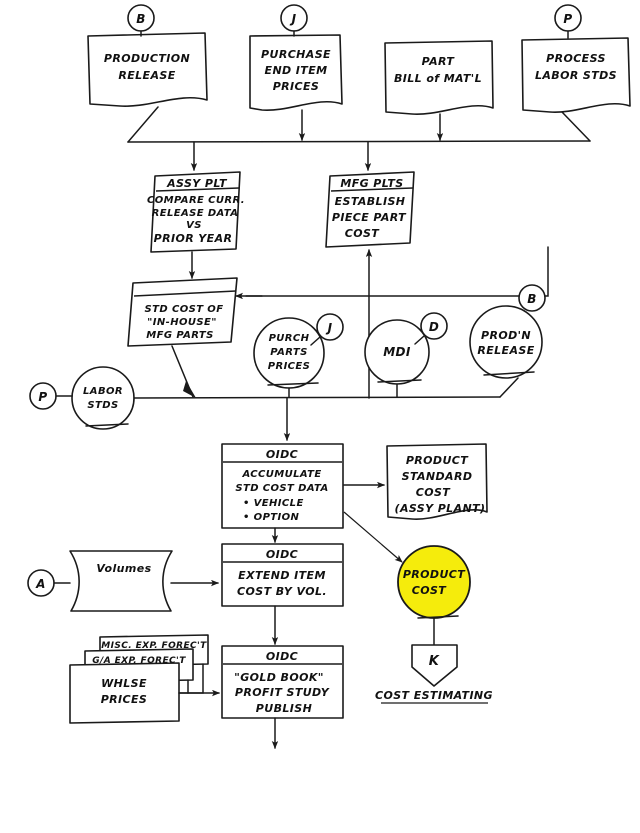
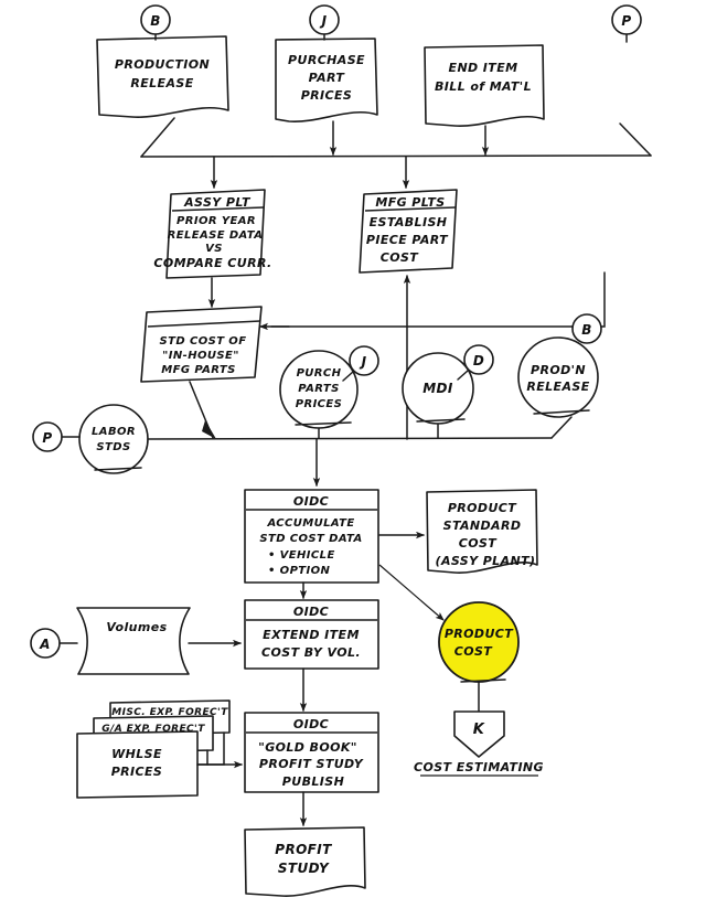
  PRODUCTION
  RELEASE
  B
  PURCHASE
- END ITEM
+ PART
  PRICES
  J
- PART
+ END ITEM
  BILL of MAT'L
- PROCESS
- LABOR STDS
  P
  ASSY PLT
- COMPARE CURR.
+ PRIOR YEAR
  RELEASE DATA
  VS
- PRIOR YEAR
+ COMPARE CURR.
  MFG PLTS
  ESTABLISH
  PIECE PART
  COST
  STD COST OF
  "IN-HOUSE"
  MFG PARTS
  PURCH
  PARTS
  PRICES
  J
  MDI
  D
  PROD'N
  RELEASE
  B
  LABOR
  STDS
  P
  OIDC
  ACCUMULATE
  STD COST DATA
  • VEHICLE
  • OPTION
  PRODUCT
  STANDARD
  COST
  (ASSY PLANT)
  Volumes
  A
  OIDC
  EXTEND ITEM
  COST BY VOL.
  PRODUCT
  COST
  K
  COST ESTIMATING
  MISC. EXP. FOREC'T
  G/A EXP. FOREC'T
  WHLSE
  PRICES
  OIDC
  "GOLD BOOK"
  PROFIT STUDY
  PUBLISH
+ PROFIT
+ STUDY
